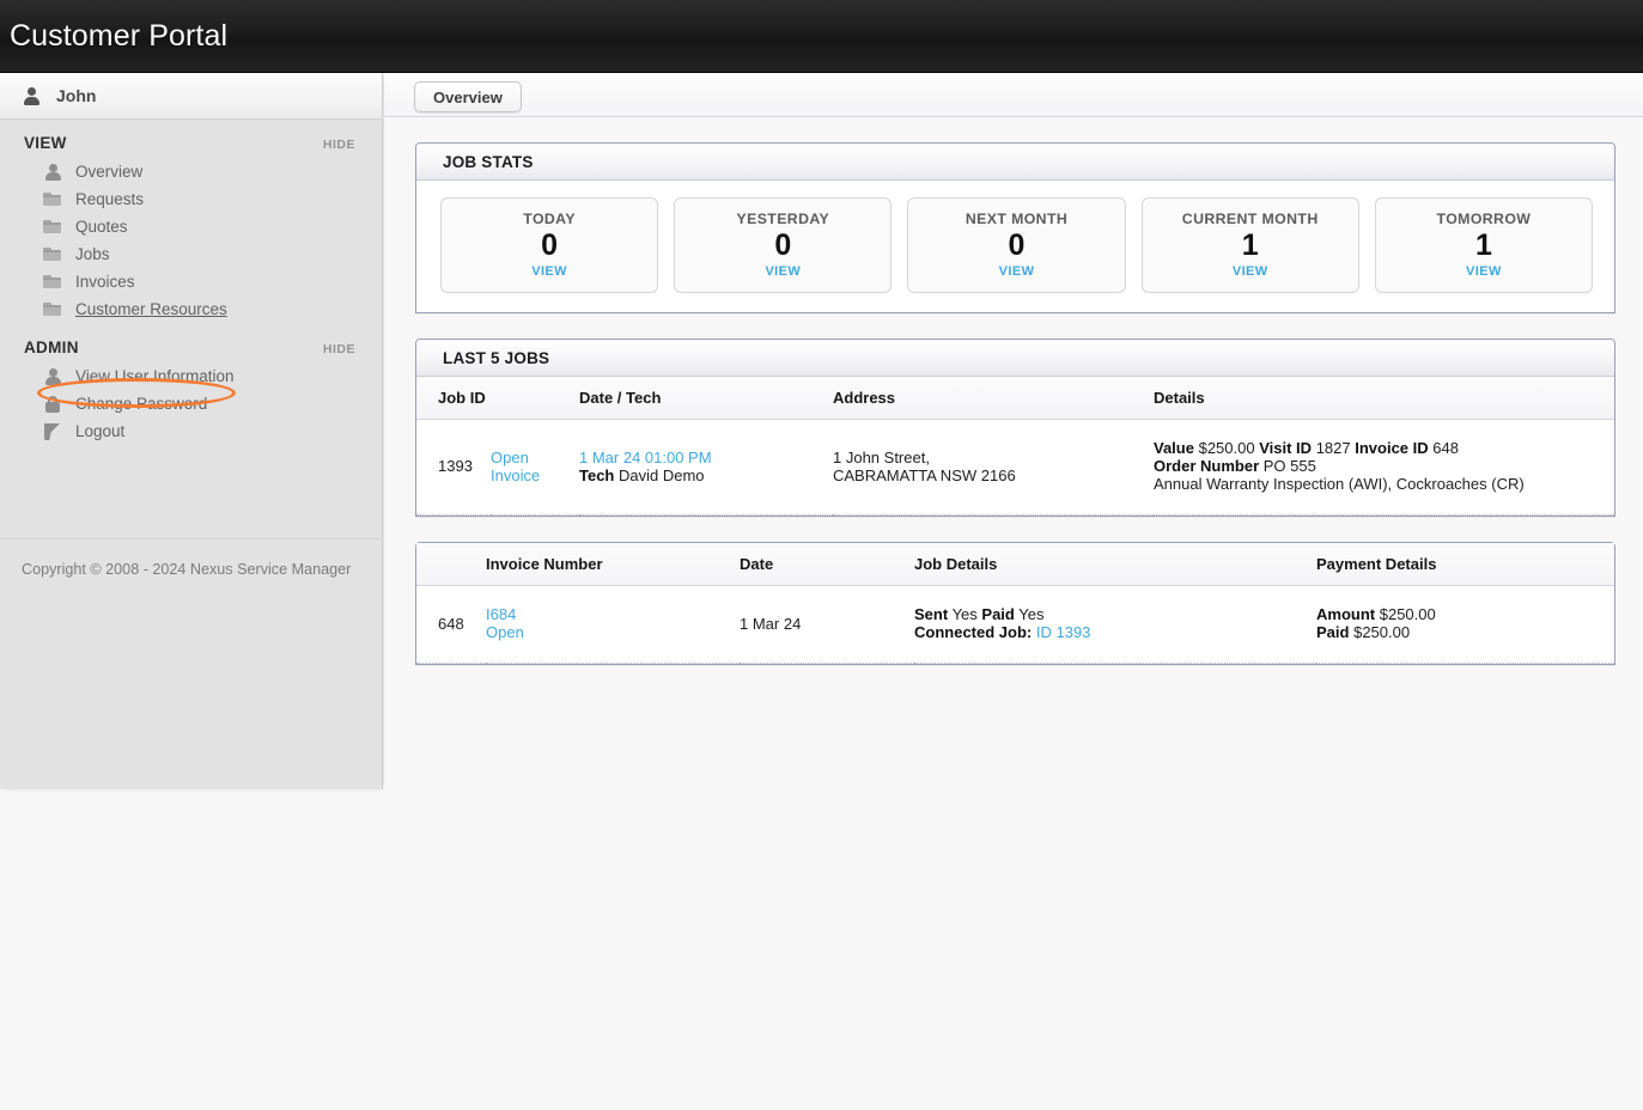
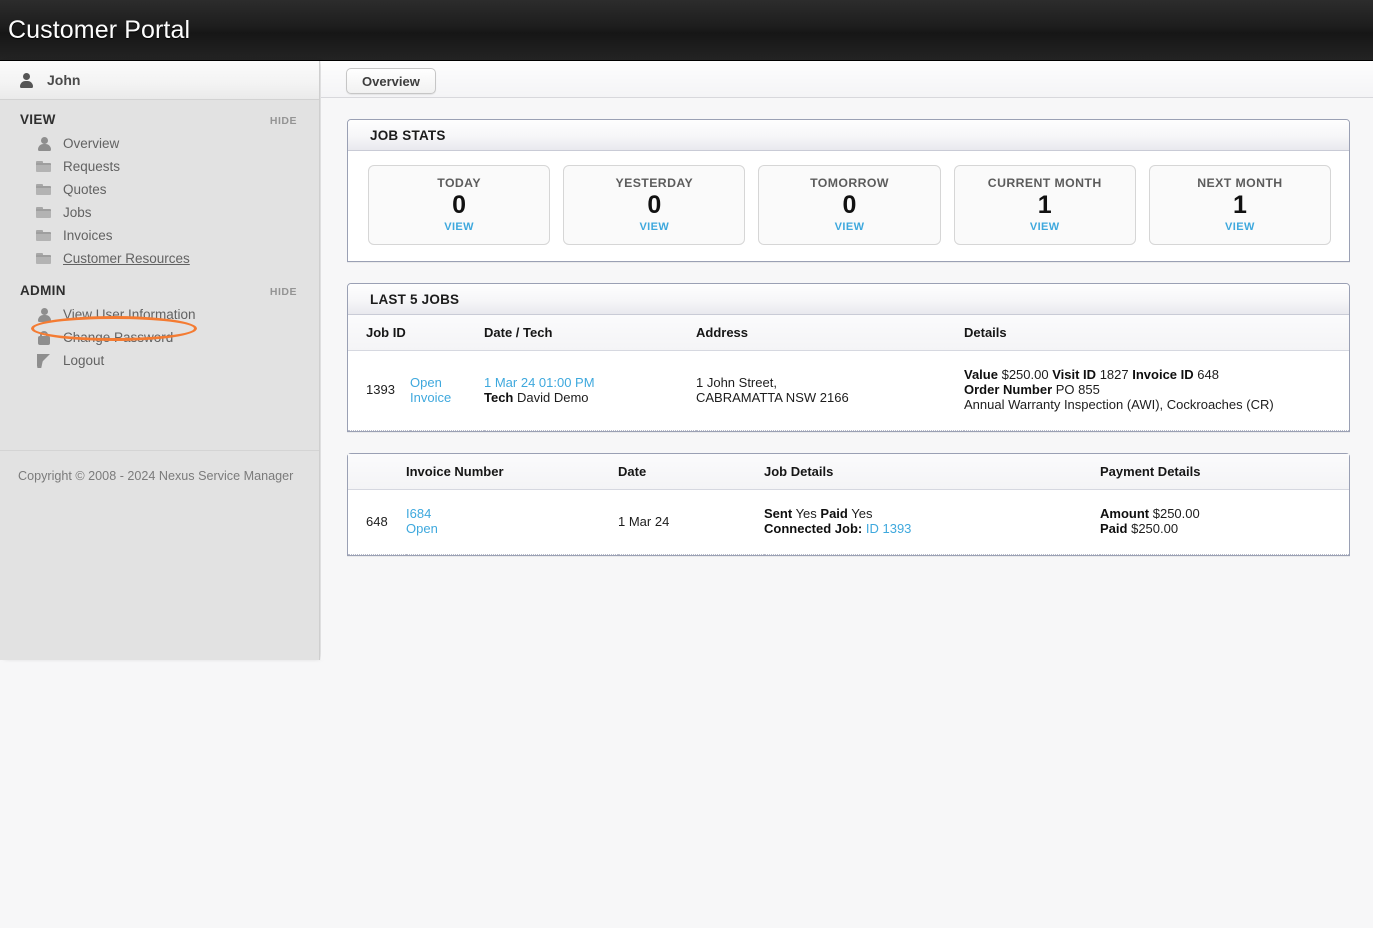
  Customer Portal
  John
  VIEW
  HIDE
  Overview
  Requests
  Quotes
  Jobs
  Invoices
  Customer Resources
  ADMIN
  HIDE
  View User Information
  Change Password
  Logout
  Copyright © 2008 - 2024 Nexus Service Manager
  Overview
  JOB STATS
  TODAY
  0
  VIEW
  YESTERDAY
  0
  VIEW
- NEXT MONTH
+ TOMORROW
  0
  VIEW
  CURRENT MONTH
  1
  VIEW
- TOMORROW
+ NEXT MONTH
  1
  VIEW
  LAST 5 JOBS
  Job ID		Date / Tech	Address	Details
- 1393	Open Invoice	1 Mar 24 01:00 PM Tech David Demo	1 John Street, CABRAMATTA NSW 2166	Value $250.00 Visit ID 1827 Invoice ID 648 Order Number PO 555 Annual Warranty Inspection (AWI), Cockroaches (CR)
+ 1393	Open Invoice	1 Mar 24 01:00 PM Tech David Demo	1 John Street, CABRAMATTA NSW 2166	Value $250.00 Visit ID 1827 Invoice ID 648 Order Number PO 855 Annual Warranty Inspection (AWI), Cockroaches (CR)
  	Invoice Number	Date	Job Details	Payment Details
  648	I684 Open	1 Mar 24	Sent Yes Paid Yes Connected Job: ID 1393	Amount $250.00 Paid $250.00
